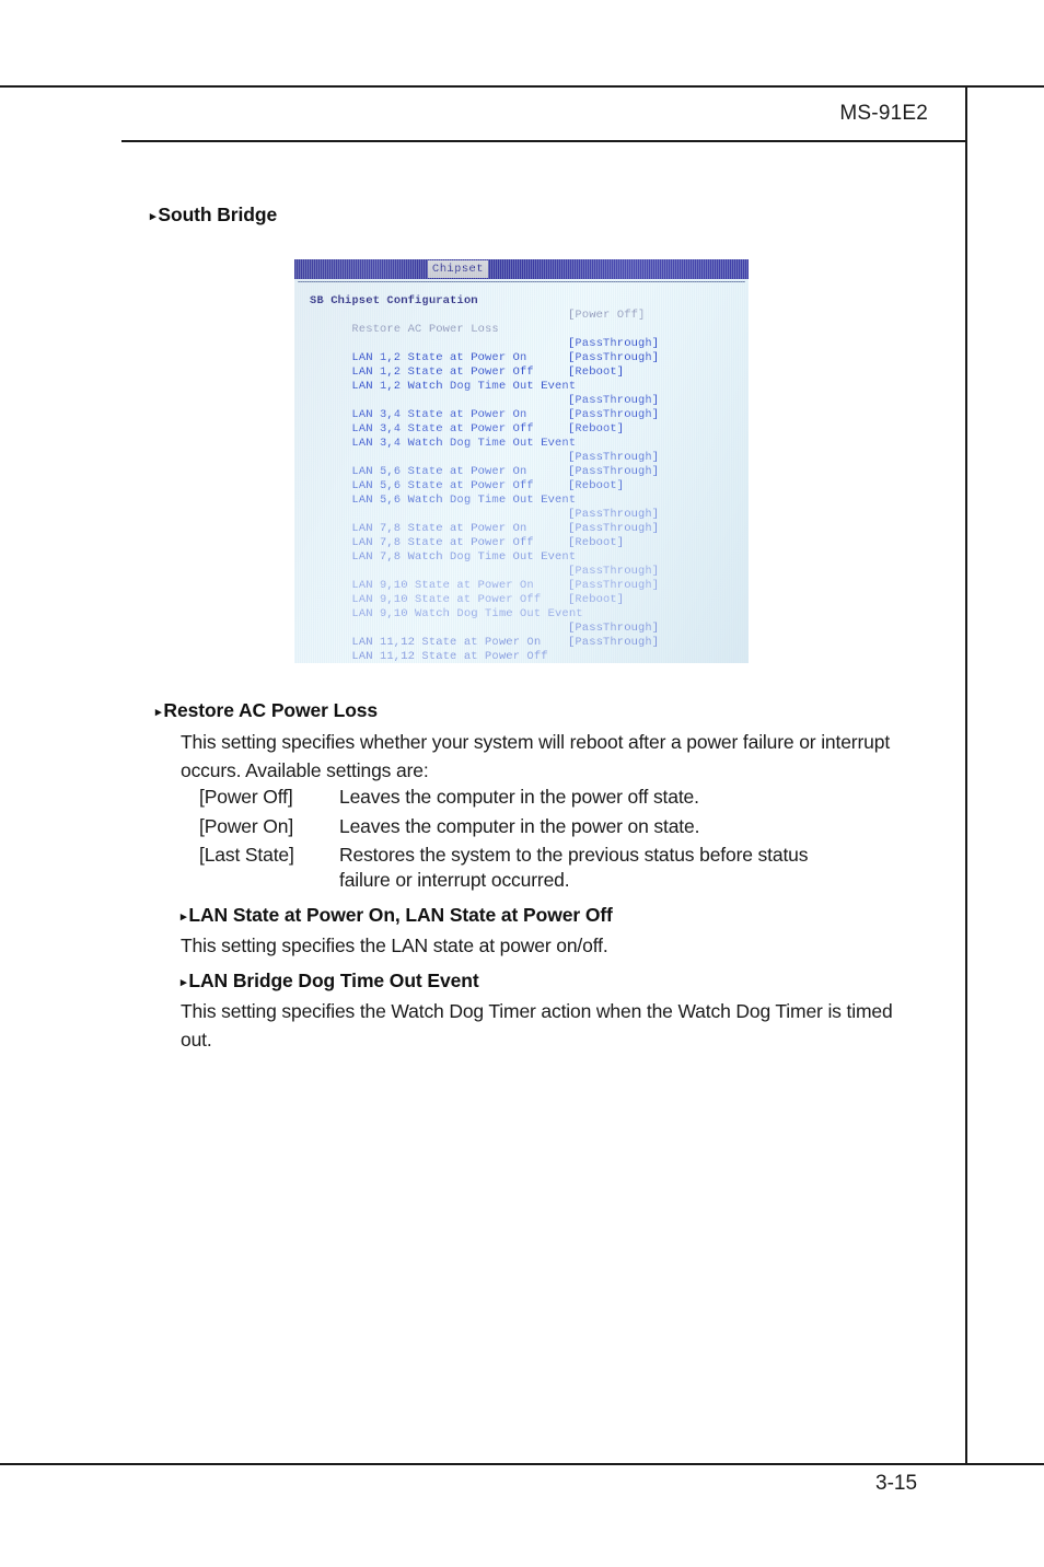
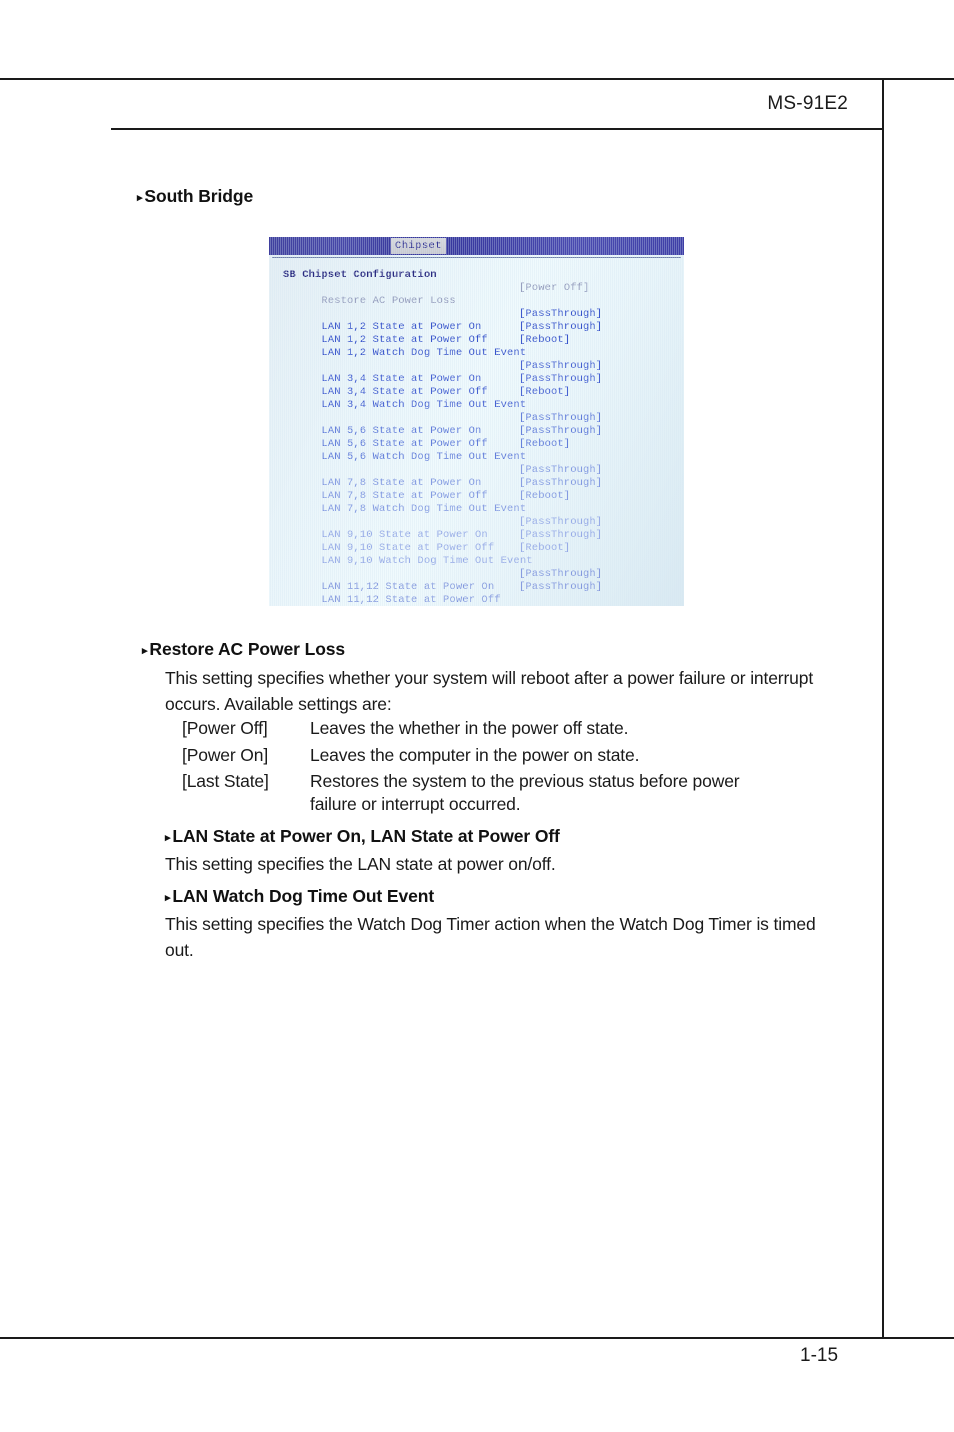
  MS-91E2
  ▸ South Bridge
  ▸ Restore AC Power Loss
  This setting specifies whether your system will reboot after a power failure or interrupt occurs. Available settings are:
- [Power Off] Leaves the computer in the power off state.
+ [Power Off] Leaves the whether in the power off state.
  [Power On] Leaves the computer in the power on state.
- [Last State] Restores the system to the previous status before status
+ [Last State] Restores the system to the previous status before power
  failure or interrupt occurred.
  ▸ LAN State at Power On, LAN State at Power Off
  This setting specifies the LAN state at power on/off.
- ▸ LAN Bridge Dog Time Out Event
+ ▸ LAN Watch Dog Time Out Event
  This setting specifies the Watch Dog Timer action when the Watch Dog Timer is timed out.
- 3-15
+ 1-15
